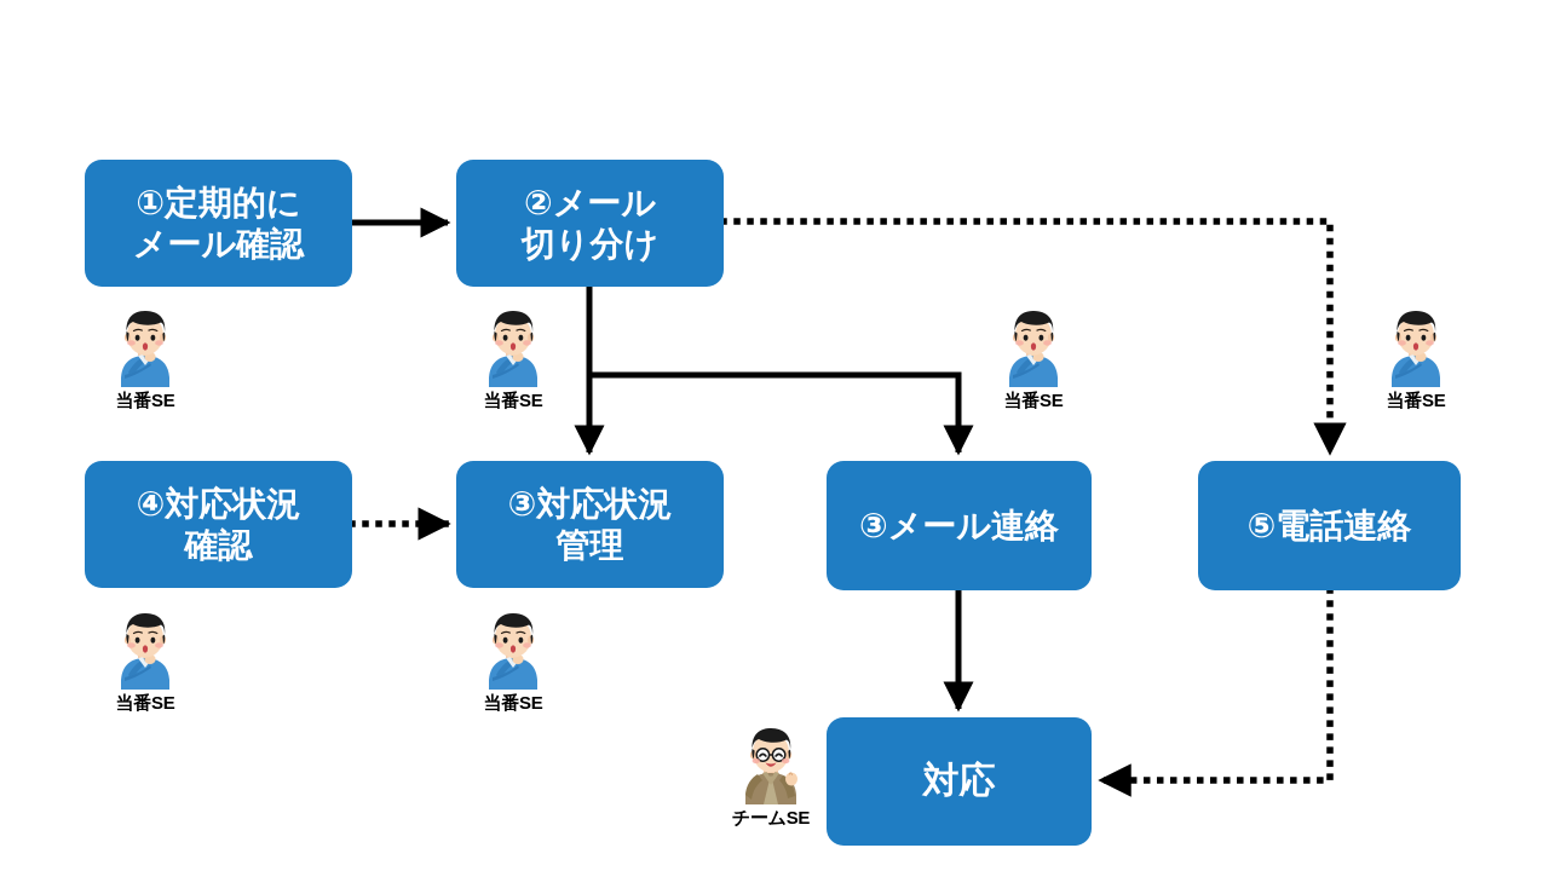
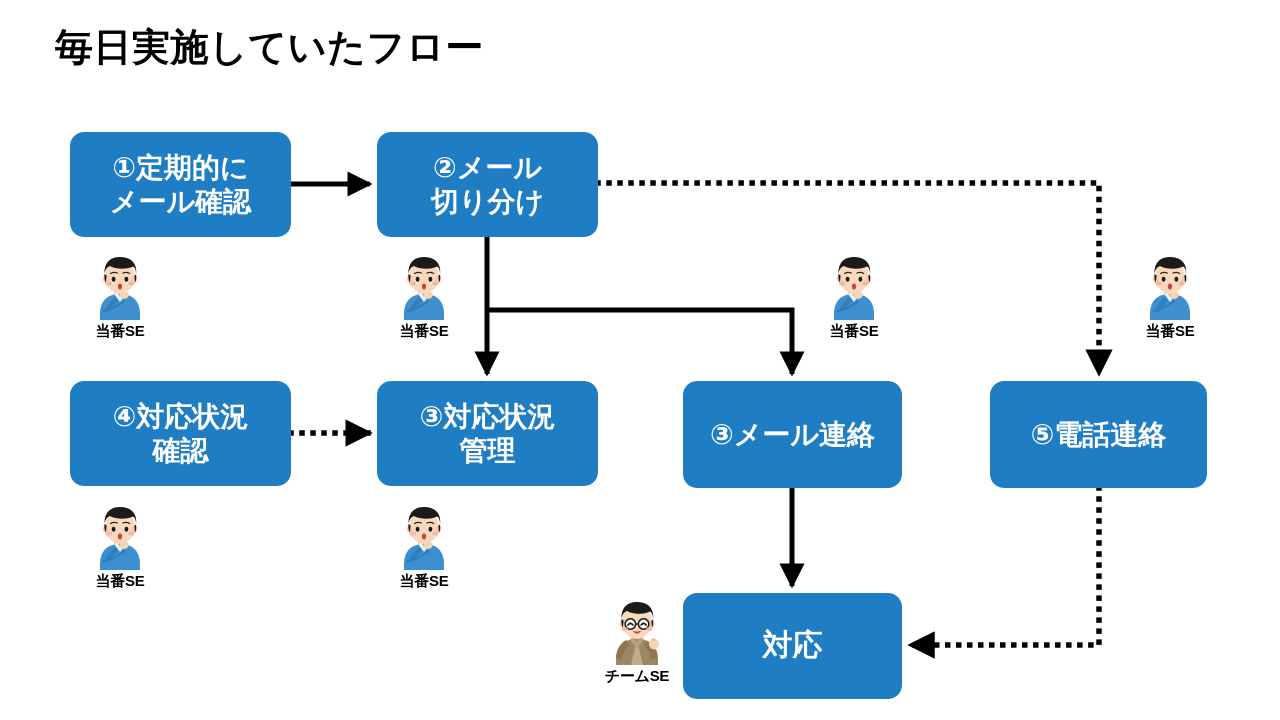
+ 毎日実施していたフロー
  ①定期的に
  メール確認
  ②メール
  切り分け
  ④対応状況
  確認
  ③対応状況
  管理
  ③メール連絡
  ⑤電話連絡
  対応
  当番SE
  当番SE
  当番SE
  当番SE
  当番SE
  当番SE
  チームSE
